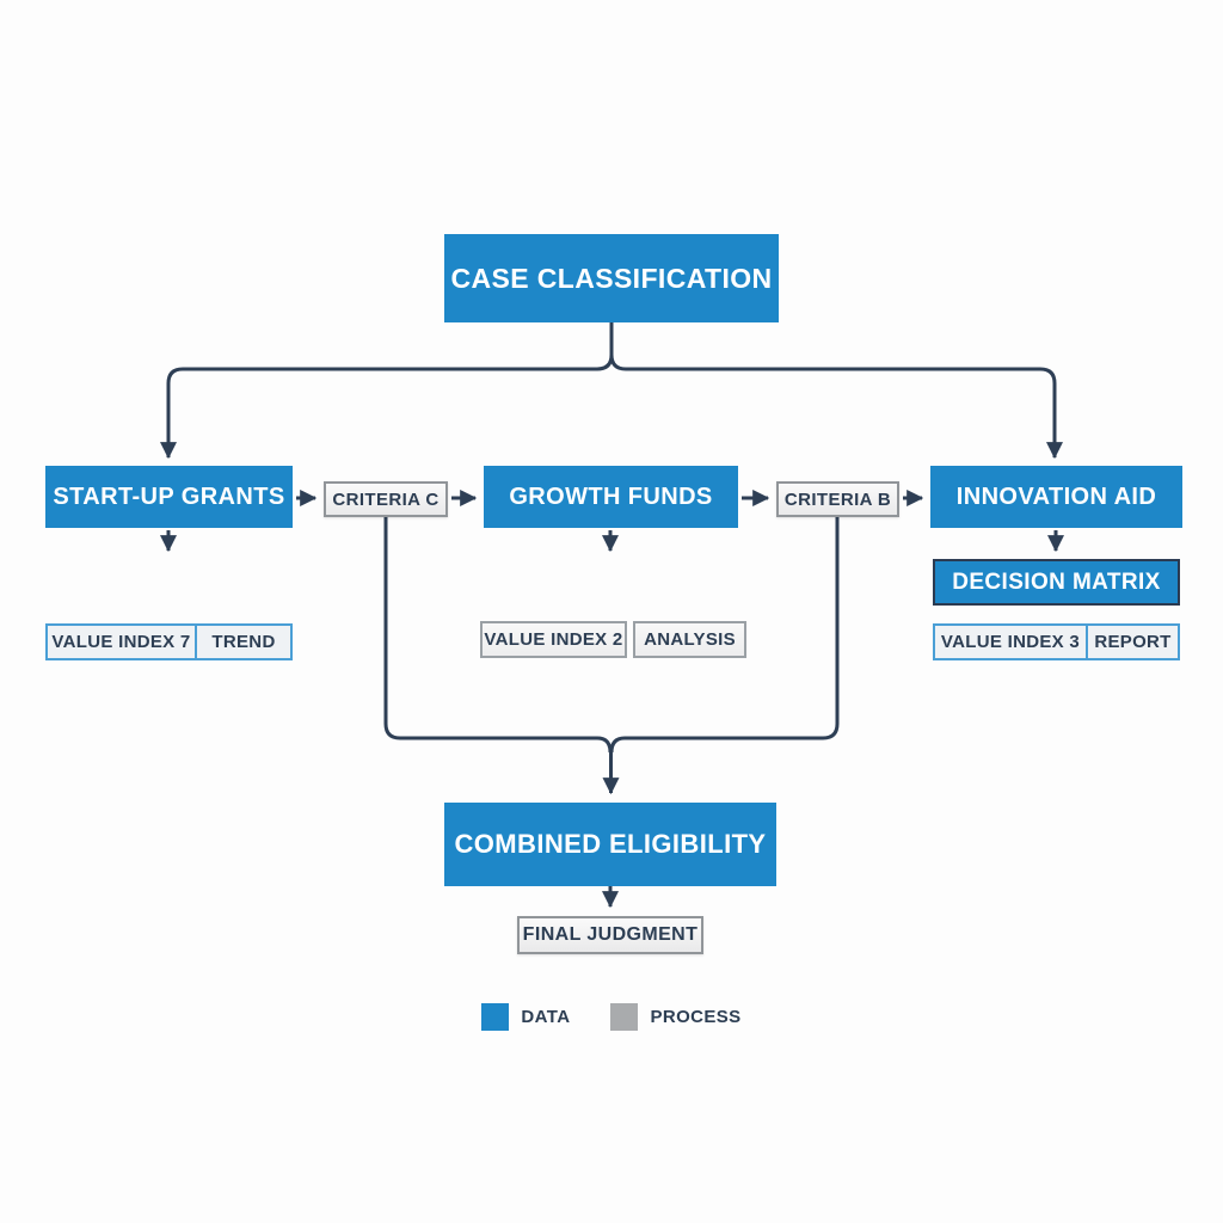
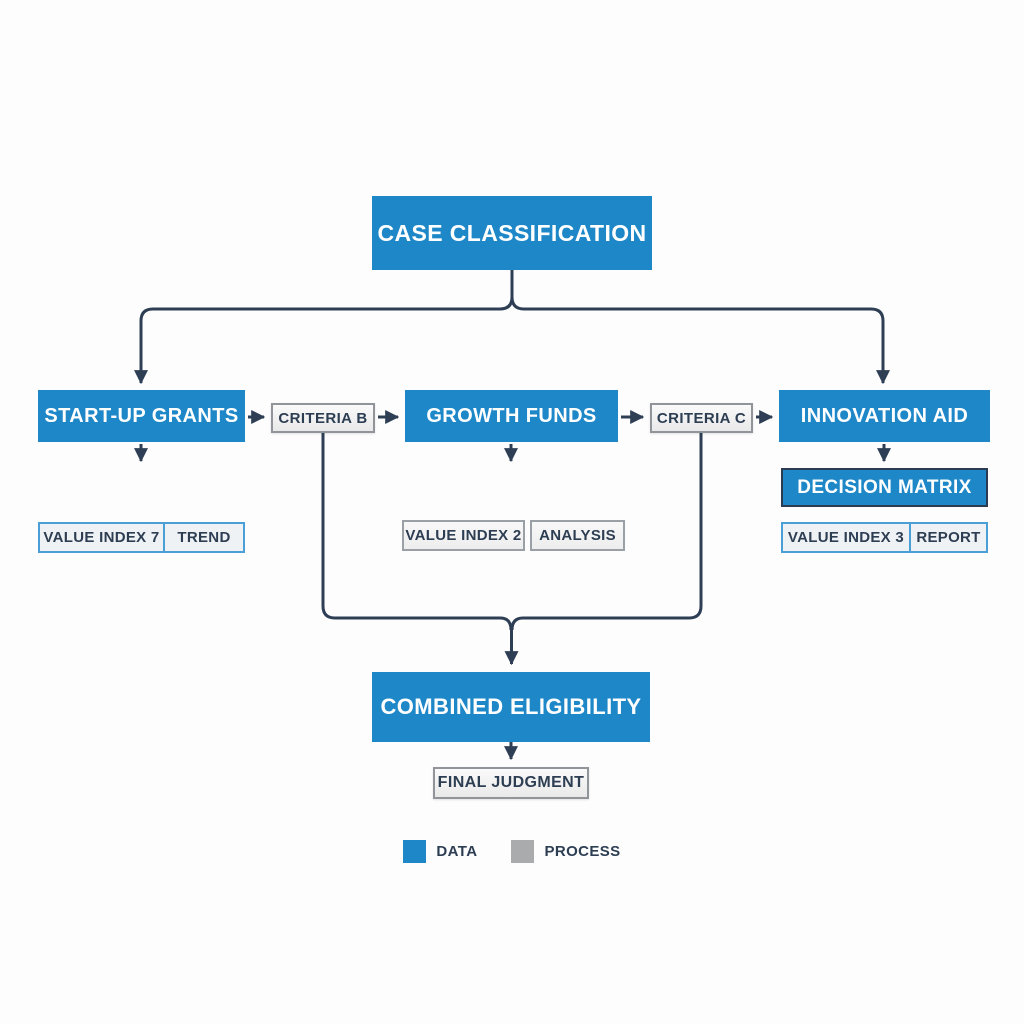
  CASE CLASSIFICATION
  START-UP GRANTS
- CRITERIA C
+ CRITERIA B
  GROWTH FUNDS
- CRITERIA B
+ CRITERIA C
  INNOVATION AID
  DECISION MATRIX
  VALUE INDEX 7
  TREND
  VALUE INDEX 2
  ANALYSIS
  VALUE INDEX 3
  REPORT
  COMBINED ELIGIBILITY
  FINAL JUDGMENT
  DATA
  PROCESS
